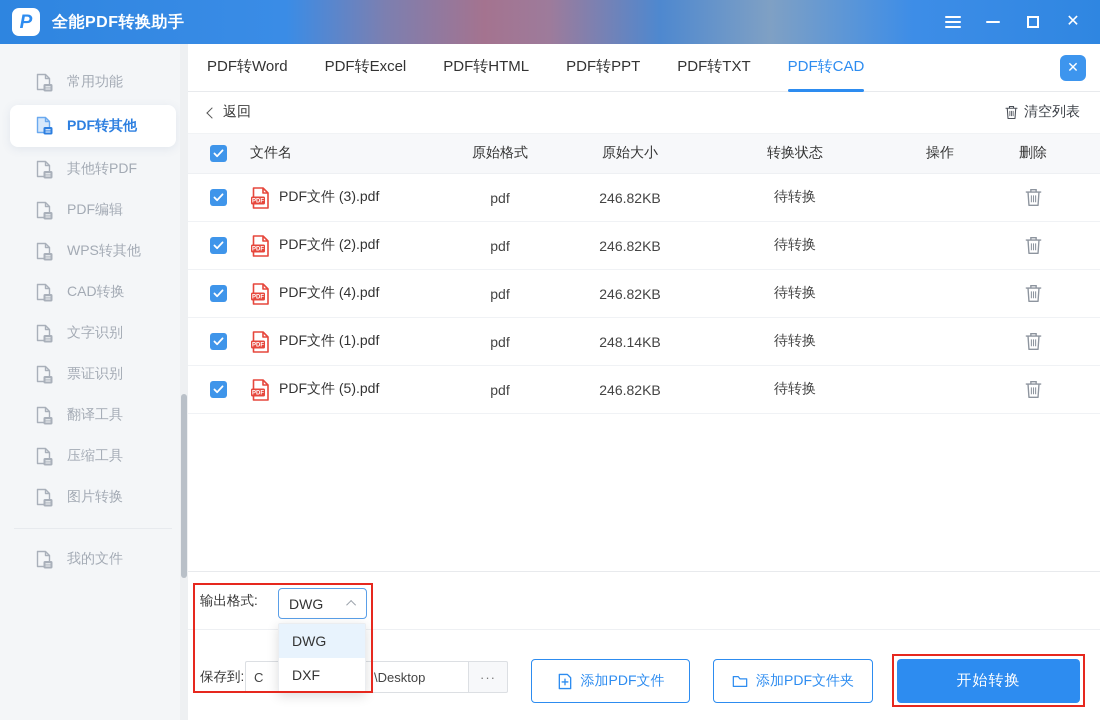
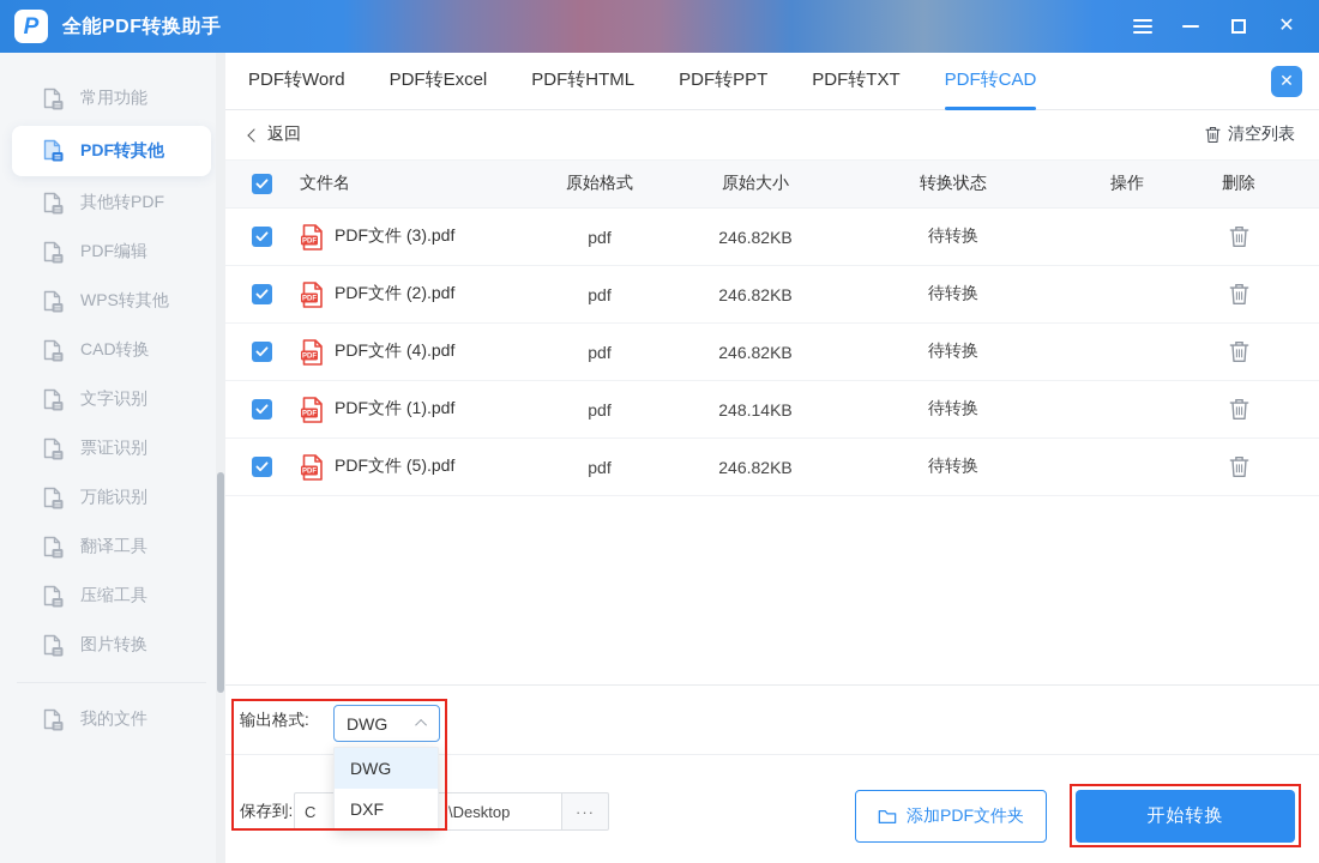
  P
  全能PDF转换助手
  ✕
  常用功能
  PDF转其他
  其他转PDF
  PDF编辑
  WPS转其他
  CAD转换
  文字识别
  票证识别
+ 万能识别
  翻译工具
  压缩工具
  图片转换
  我的文件
  PDF转Word
  PDF转Excel
  PDF转HTML
  PDF转PPT
  PDF转TXT
  PDF转CAD
  ✕
  返回
  清空列表
  文件名
  原始格式
  原始大小
  转换状态
  操作
  删除
  PDF文件 (3).pdf
  pdf
  246.82KB
  待转换
  PDF文件 (2).pdf
  pdf
  246.82KB
  待转换
  PDF文件 (4).pdf
  pdf
  246.82KB
  待转换
  PDF文件 (1).pdf
  pdf
  248.14KB
  待转换
  PDF文件 (5).pdf
  pdf
  246.82KB
  待转换
  输出格式:
  DWG
  DWG
  DXF
  保存到:
  C
  \Desktop
  ···
- 添加PDF文件
  添加PDF文件夹
  开始转换
